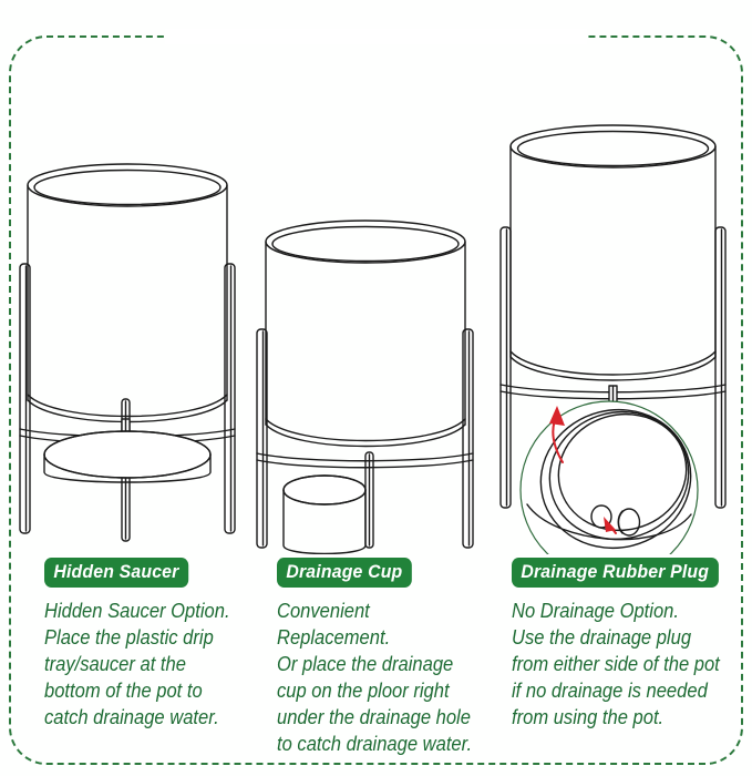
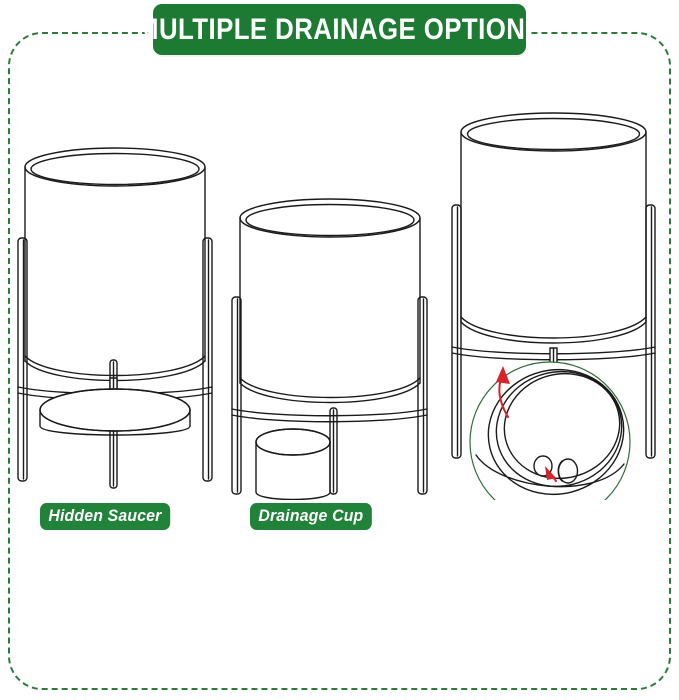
+ MULTIPLE DRAINAGE OPTIONS
  Hidden Saucer
- Hidden Saucer Option.
- Place the plastic drip
- tray/saucer at the
- bottom of the pot to
- catch drainage water.
  Drainage Cup
- Convenient Replacement.
- Or place the drainage
- cup on the ploor right
- under the drainage hole
- to catch drainage water.
- Drainage Rubber Plug
- No Drainage Option.
- Use the drainage plug
- from either side of the pot
- if no drainage is needed
- from using the pot.
